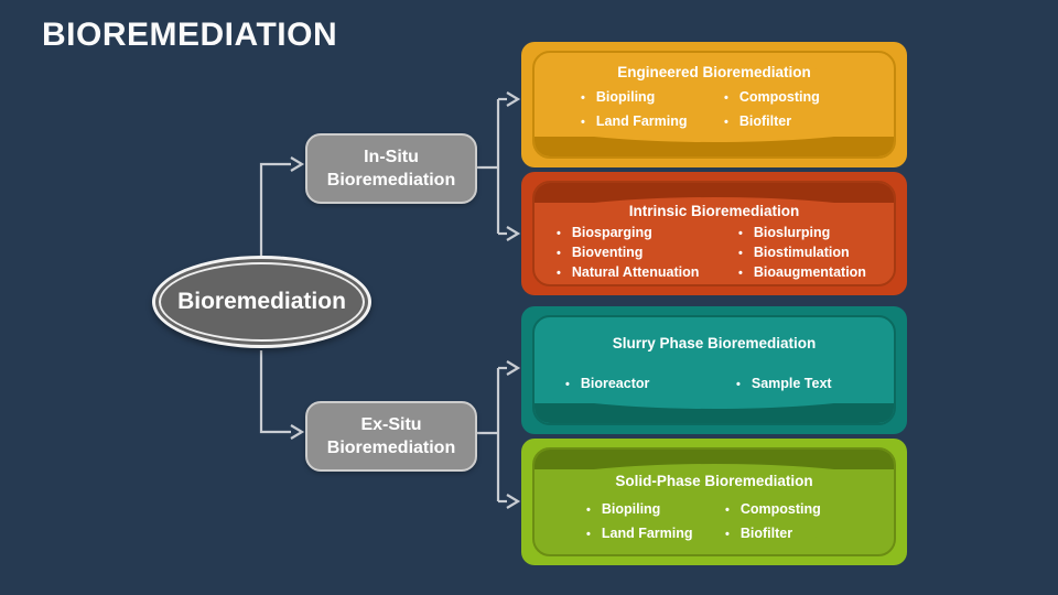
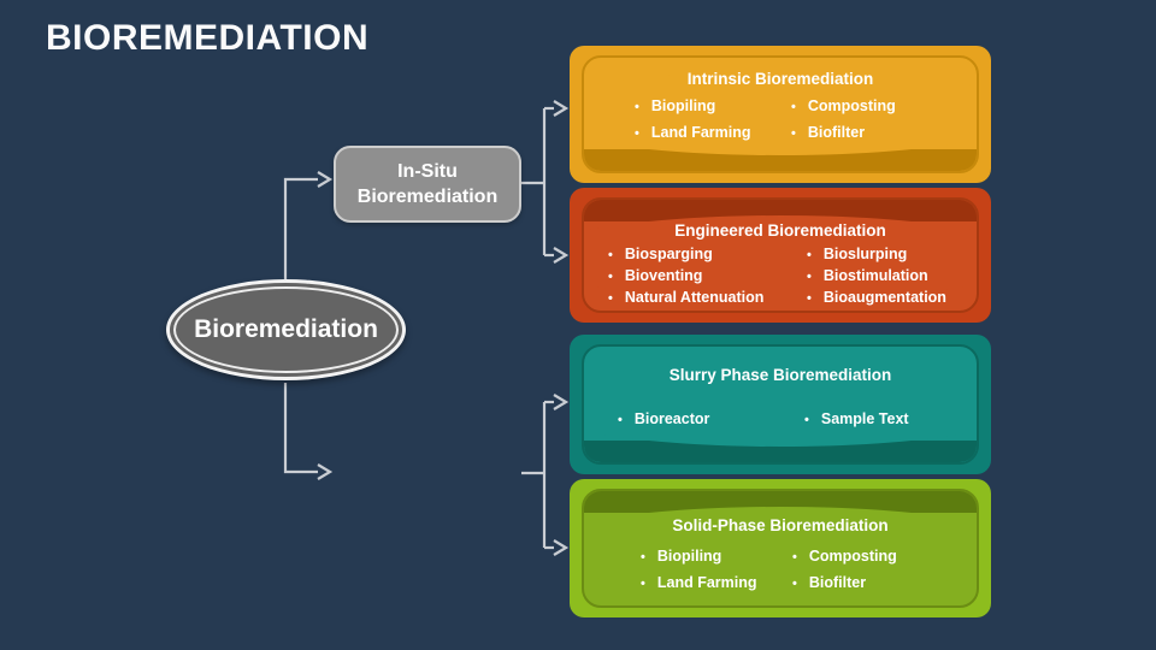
  BIOREMEDIATION
  Bioremediation
  In-Situ Bioremediation
- Ex-Situ Bioremediation
- Engineered Bioremediation
+ Intrinsic Bioremediation
  •
  Biopiling
  •
  Land Farming
  •
  Composting
  •
  Biofilter
- Intrinsic Bioremediation
+ Engineered Bioremediation
  •
  Biosparging
  •
  Bioventing
  •
  Natural Attenuation
  •
  Bioslurping
  •
  Biostimulation
  •
  Bioaugmentation
  Slurry Phase Bioremediation
  •
  Bioreactor
  •
  Sample Text
  Solid-Phase Bioremediation
  •
  Biopiling
  •
  Land Farming
  •
  Composting
  •
  Biofilter
